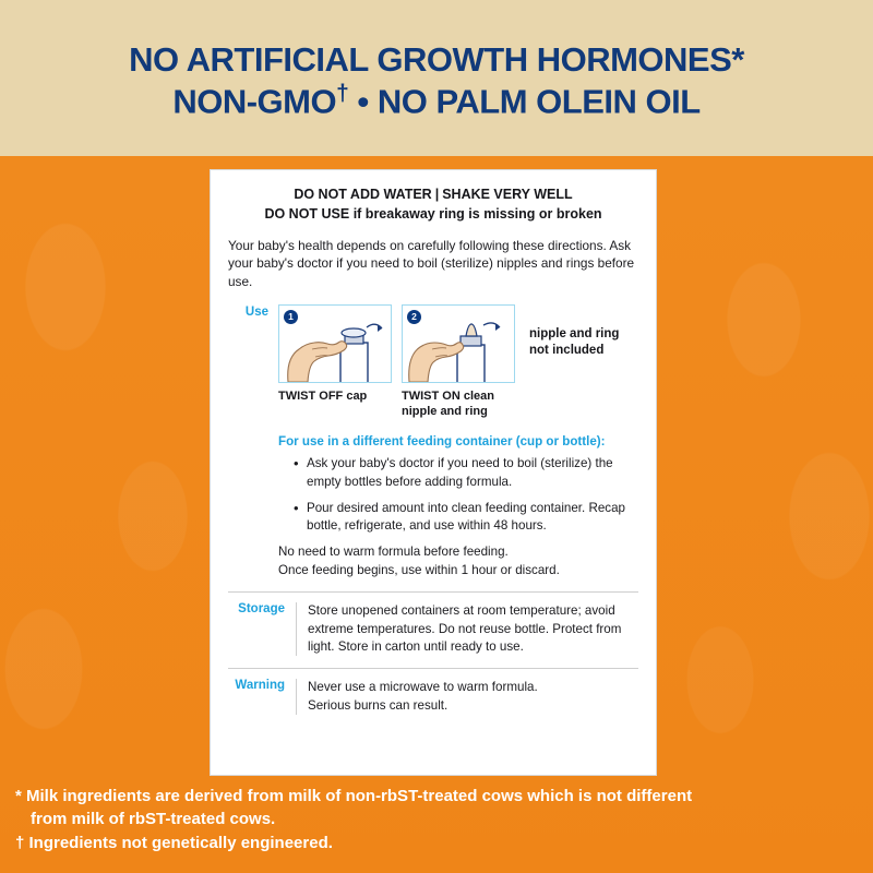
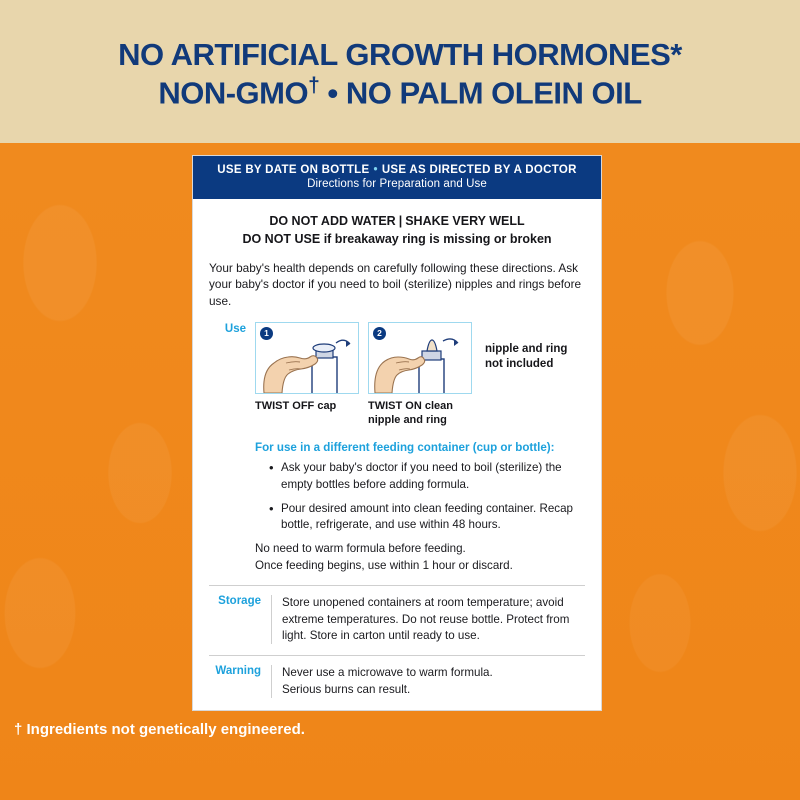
  NO ARTIFICIAL GROWTH HORMONES*
  NON-GMO† • NO PALM OLEIN OIL
+ USE BY DATE ON BOTTLE • USE AS DIRECTED BY A DOCTOR
+ Directions for Preparation and Use
  DO NOT ADD WATER | SHAKE VERY WELL
  DO NOT USE if breakaway ring is missing or broken
  Your baby's health depends on carefully following these directions. Ask your baby's doctor if you need to boil (sterilize) nipples and rings before use.
  Use
  1
  TWIST OFF cap
  2
  TWIST ON clean nipple and ring
  nipple and ring not included
  For use in a different feeding container (cup or bottle):
  Ask your baby's doctor if you need to boil (sterilize) the empty bottles before adding formula.
  Pour desired amount into clean feeding container. Recap bottle, refrigerate, and use within 48 hours.
  No need to warm formula before feeding.
  Once feeding begins, use within 1 hour or discard.
  Storage
  Store unopened containers at room temperature; avoid extreme temperatures. Do not reuse bottle. Protect from light. Store in carton until ready to use.
  Warning
  Never use a microwave to warm formula.
  Serious burns can result.
- * Milk ingredients are derived from milk of non-rbST-treated cows which is not different
- from milk of rbST-treated cows.
  † Ingredients not genetically engineered.
